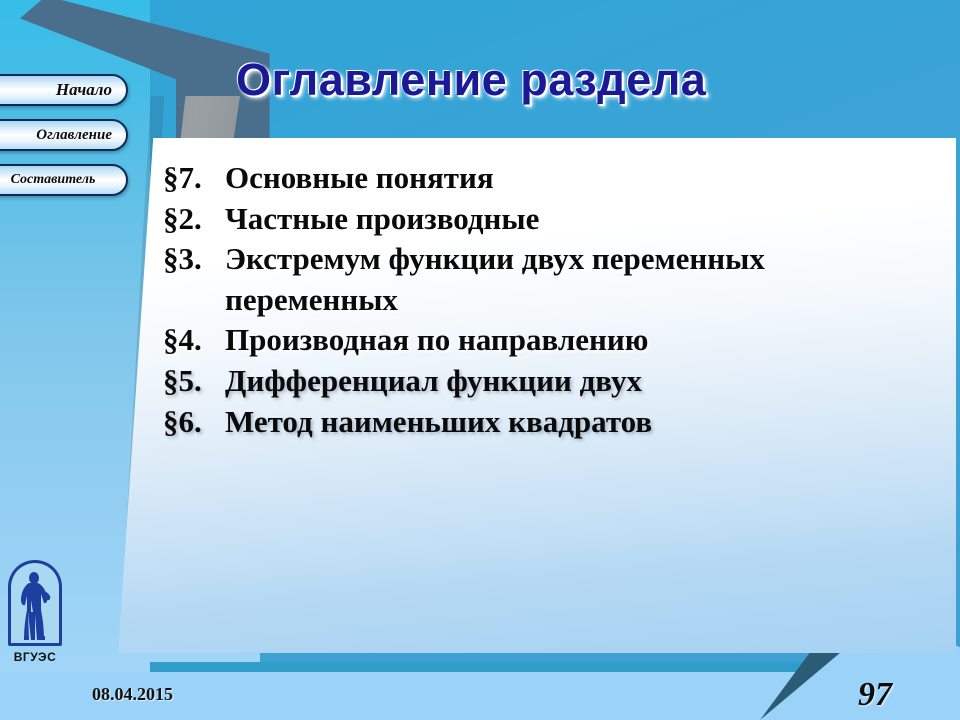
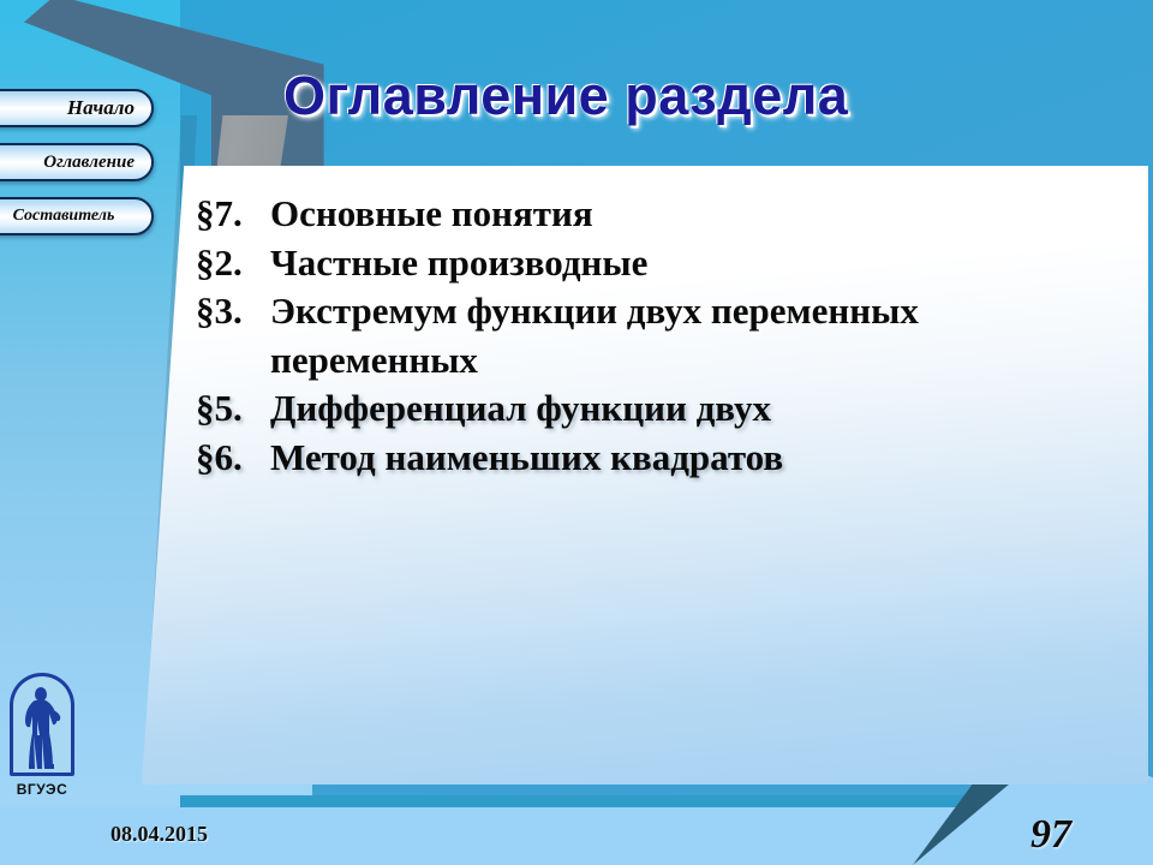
  Оглавление раздела
  §7.
  Основные понятия
  §2.
  Частные производные
  §3.
  Экстремум функции двух переменных
  переменных
- §4.
- Производная по направлению
  §5.
  Дифференциал функции двух
  §6.
  Метод наименьших квадратов
  Начало
  Оглавление
  Составитель
  ВГУЭС
  08.04.2015
  97
